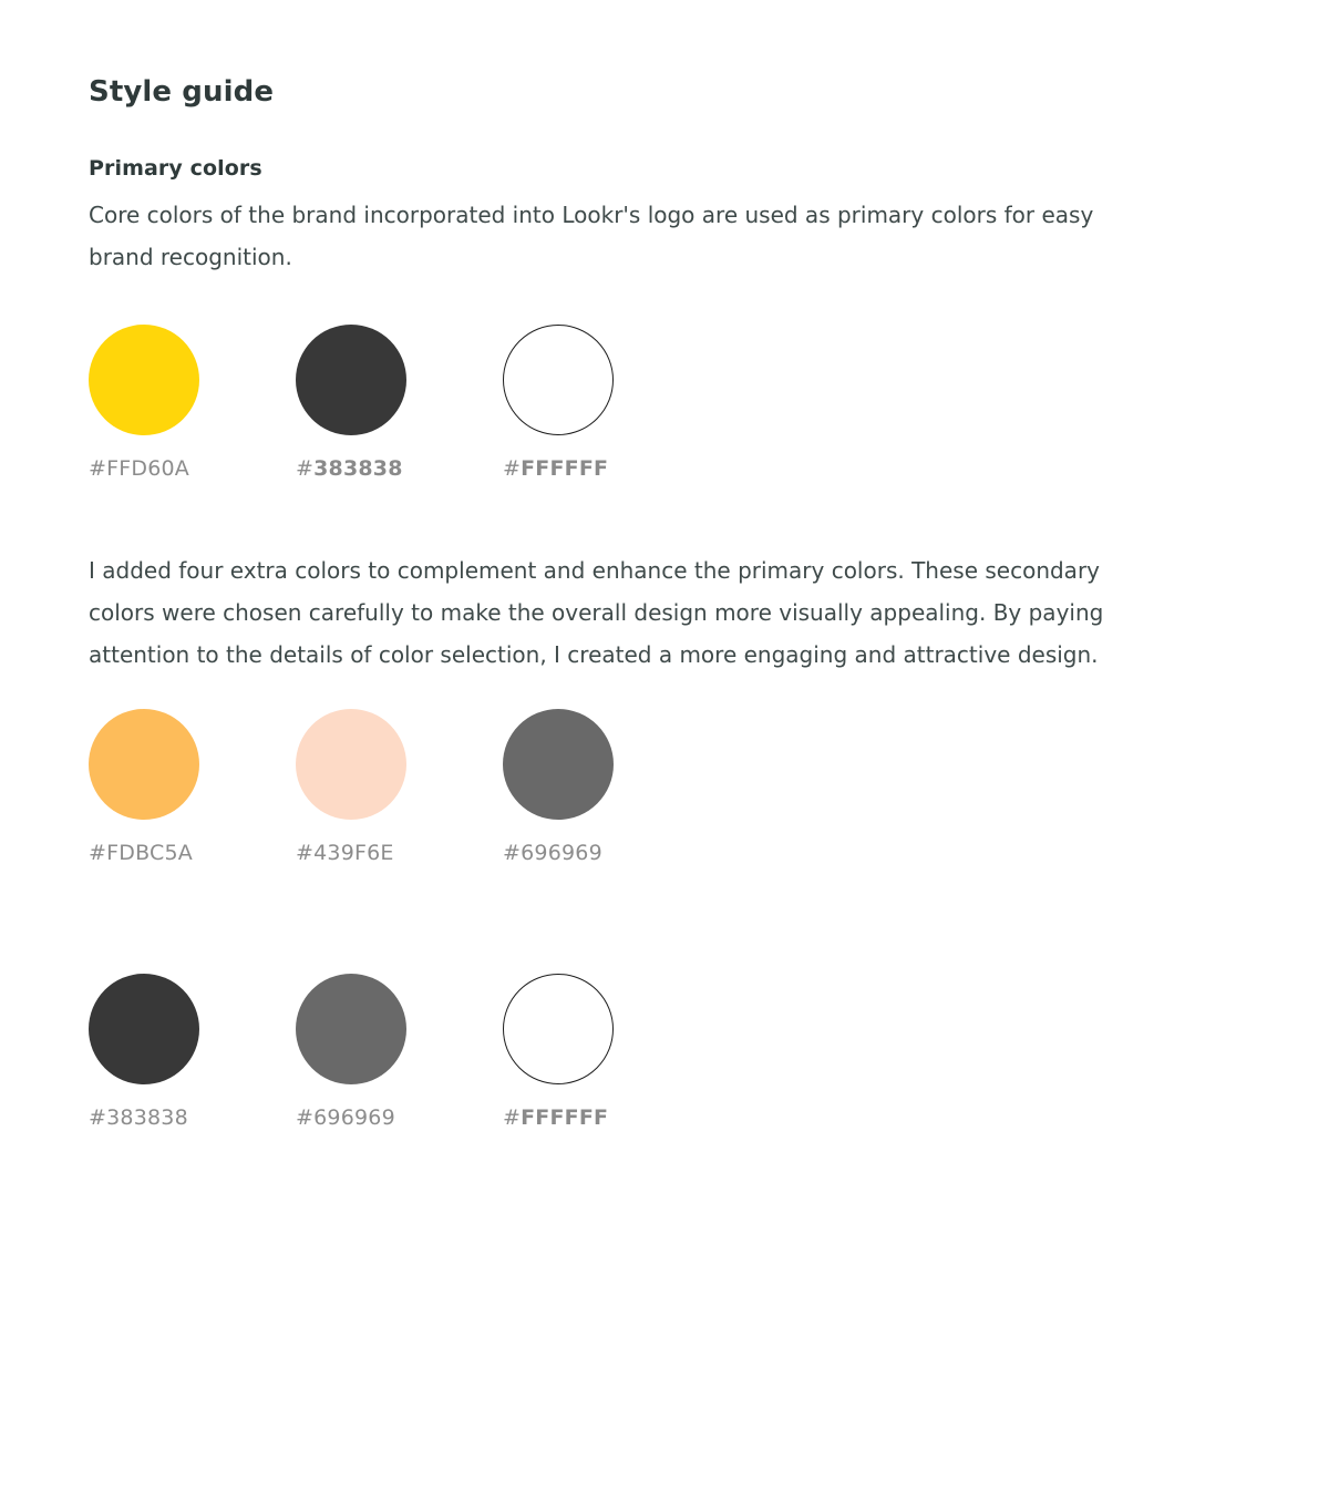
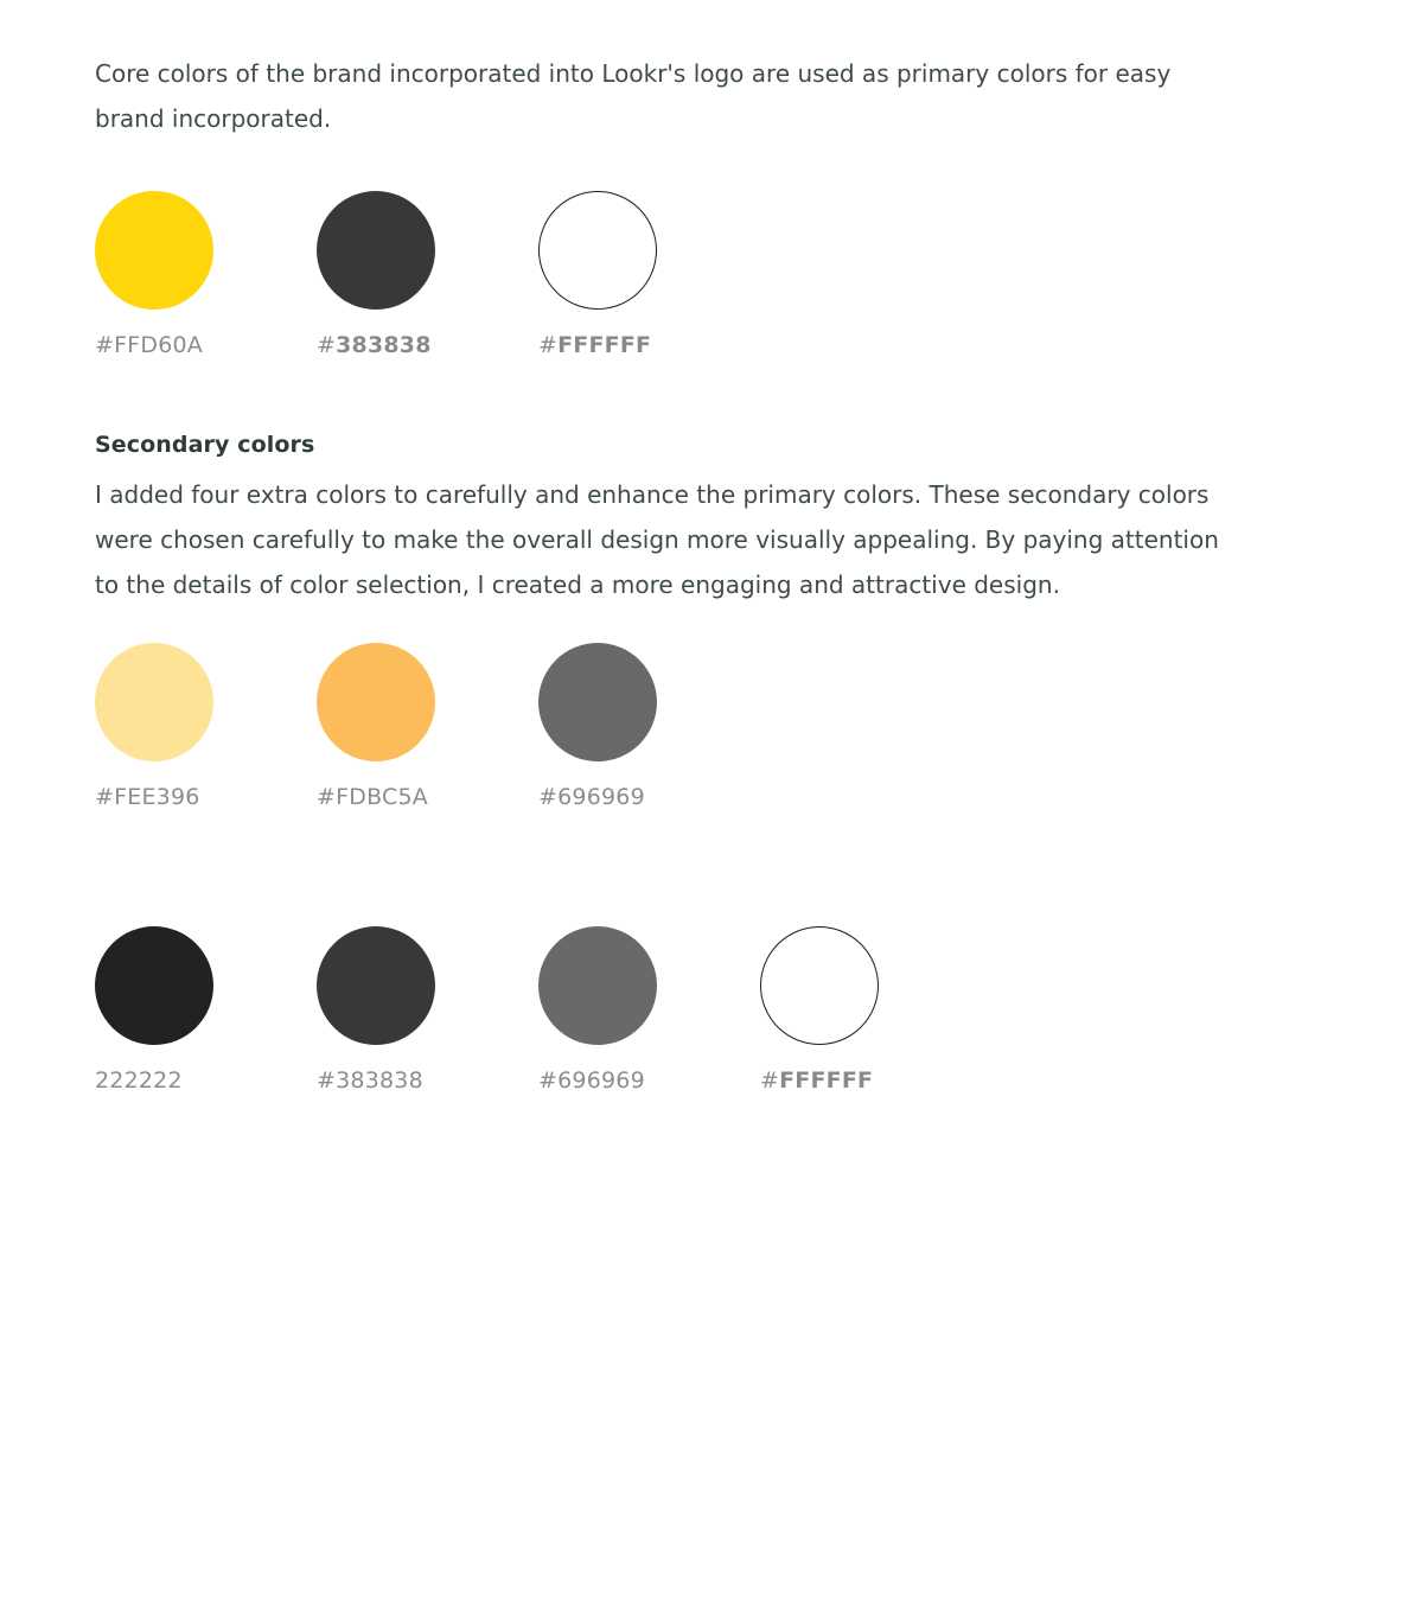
- Style guide
- Primary colors
- Core colors of the brand incorporated into Lookr's logo are used as primary colors for easy brand recognition.
+ Core colors of the brand incorporated into Lookr's logo are used as primary colors for easy brand incorporated.
  #FFD60A
  #383838
  #FFFFFF
+ Secondary colors
- I added four extra colors to complement and enhance the primary colors. These secondary colors were chosen carefully to make the overall design more visually appealing. By paying attention to the details of color selection, I created a more engaging and attractive design.
+ I added four extra colors to carefully and enhance the primary colors. These secondary colors were chosen carefully to make the overall design more visually appealing. By paying attention to the details of color selection, I created a more engaging and attractive design.
+ #FEE396
  #FDBC5A
- #439F6E
  #696969
+ 222222
  #383838
  #696969
  #FFFFFF
